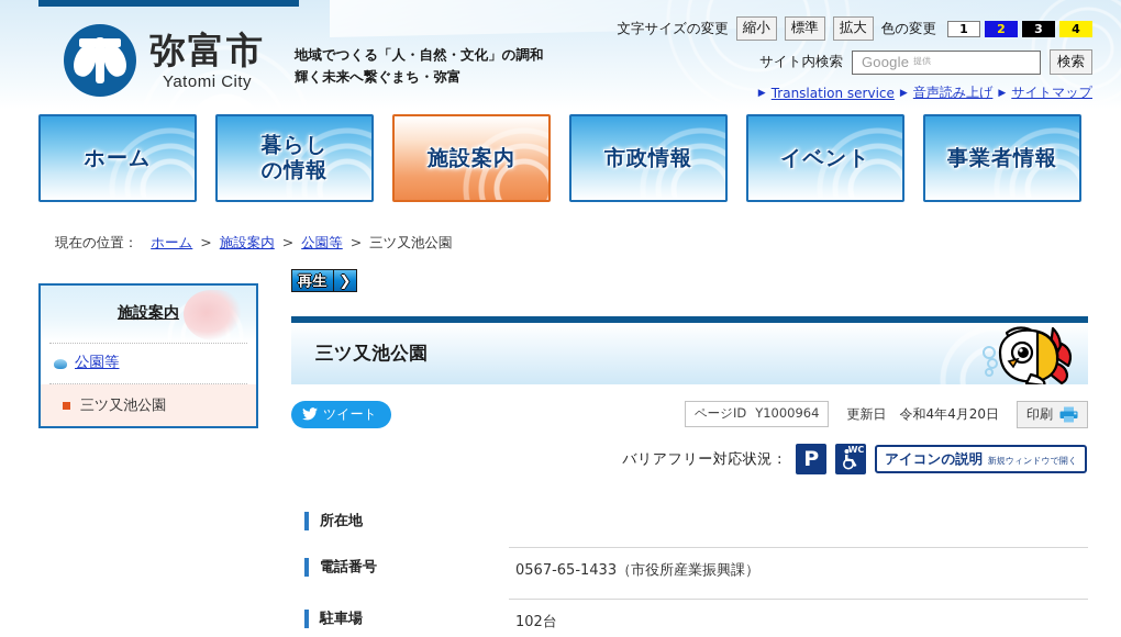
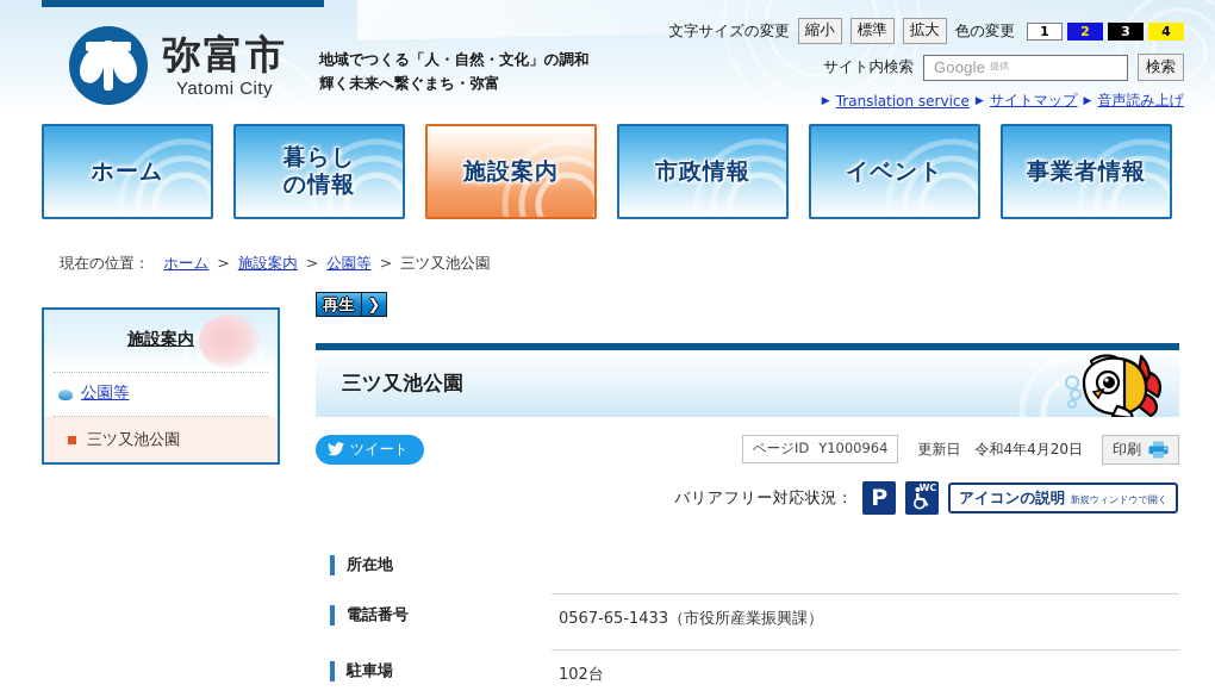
  弥富市
  Yatomi City
  地域でつくる「人・自然・文化」の調和
  輝く未来へ繋ぐまち・弥富
  文字サイズの変更
  縮小
  標準
  拡大
  色の変更
  1
  2
  3
  4
  サイト内検索
  Google
  提供
  検索
  ▶
  Translation service
  ▶
- 音声読み上げ
+ サイトマップ
  ▶
- サイトマップ
+ 音声読み上げ
  ホーム
  暮らし
  の情報
  施設案内
  市政情報
  イベント
  事業者情報
  現在の位置： ホーム > 施設案内 > 公園等 > 三ツ又池公園
  施設案内
  公園等
  三ツ又池公園
  再生
  ❯
  三ツ又池公園
  ツイート
  ページID
  Y1000964
  更新日
  令和4年4月20日
  印刷
  バリアフリー対応状況：
  P
  WC
  アイコンの説明 新規ウィンドウで開く
  所在地
  電話番号
  0567-65-1433（市役所産業振興課）
  駐車場
  102台
